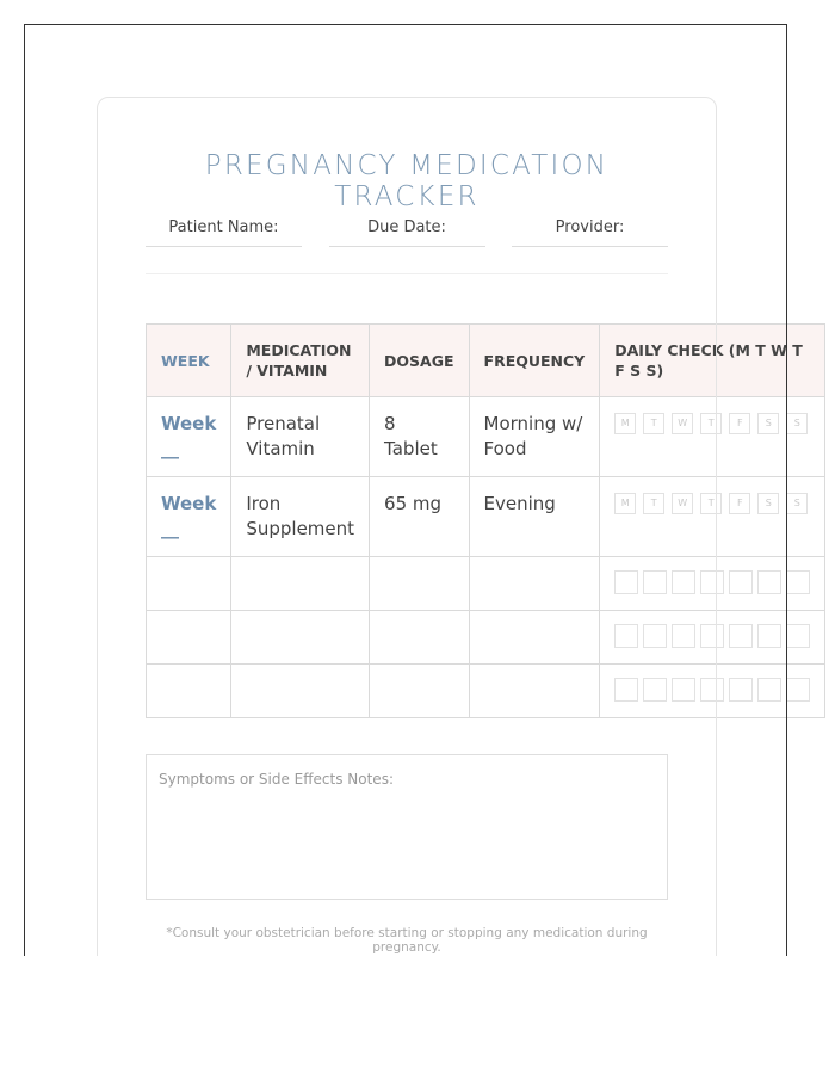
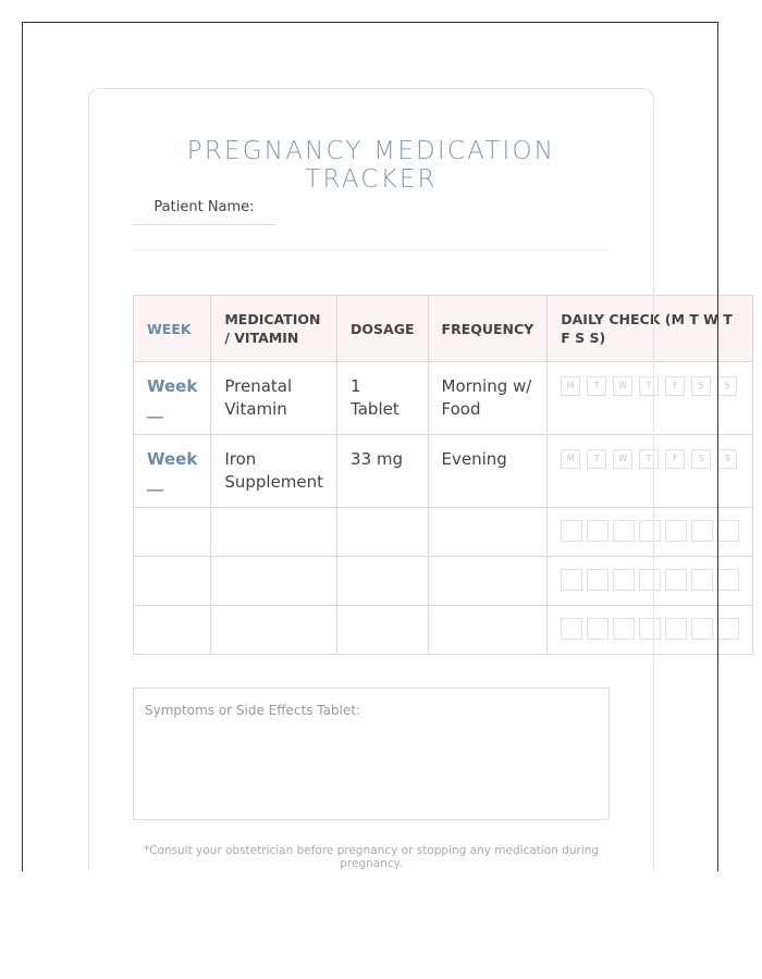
  PREGNANCY MEDICATION TRACKER
  Patient Name:
- Due Date:
- Provider:
  WEEK	MEDICATION / VITAMIN	DOSAGE	FREQUENCY	DAILY CHECK (M T W T F S S)
- Week __	Prenatal Vitamin	8 Tablet	Morning w/ Food	M T W T F S S
+ Week __	Prenatal Vitamin	1 Tablet	Morning w/ Food	M T W T F S S
- Week __	Iron Supplement	65 mg	Evening	M T W T F S S
+ Week __	Iron Supplement	33 mg	Evening	M T W T F S S
- Symptoms or Side Effects Notes:
+ Symptoms or Side Effects Tablet:
- *Consult your obstetrician before starting or stopping any medication during pregnancy.
+ *Consult your obstetrician before pregnancy or stopping any medication during pregnancy.
